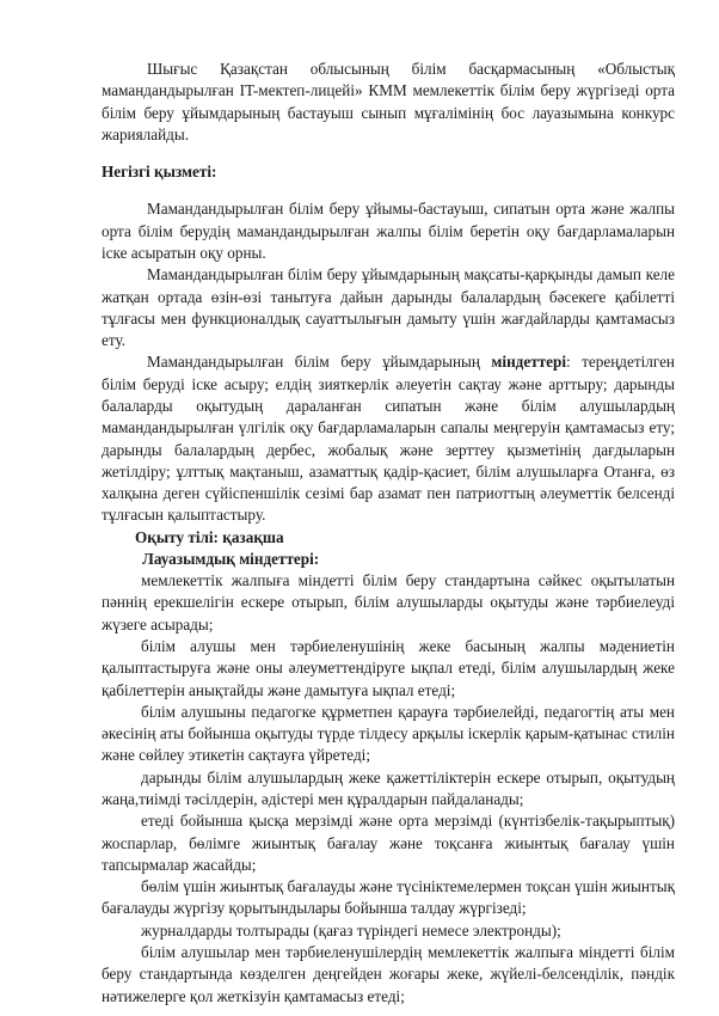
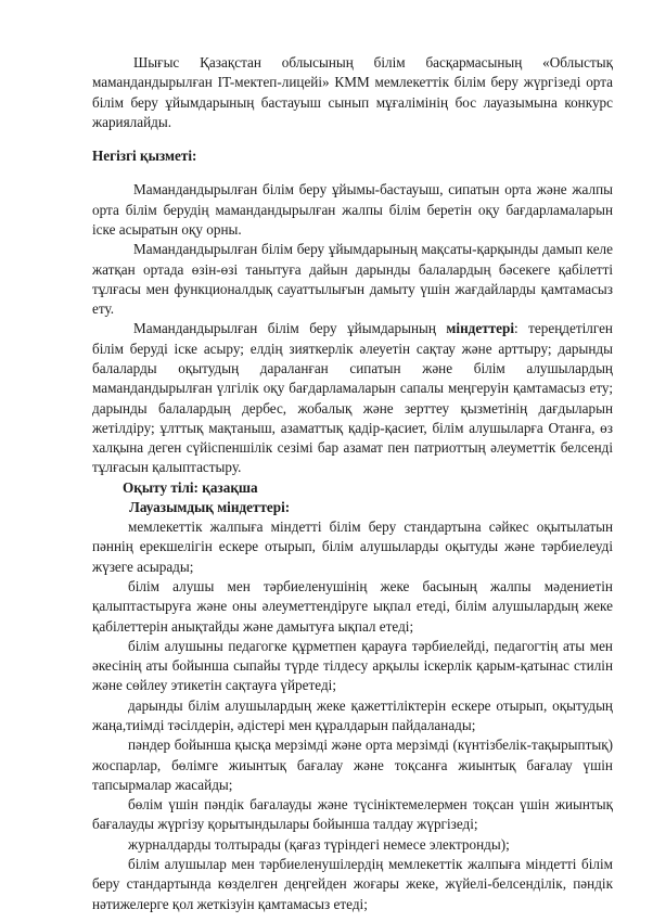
  Шығыс Қазақстан облысының білім басқармасының «Облыстық мамандандырылған IT-мектеп-лицейі» КММ мемлекеттік білім беру жүргізеді орта білім беру ұйымдарының бастауыш сынып мұғалімінің бос лауазымына конкурс жариялайды.
  Негізгі қызметі:
  Мамандандырылған білім беру ұйымы-бастауыш, сипатын орта және жалпы орта білім берудің мамандандырылған жалпы білім беретін оқу бағдарламаларын іске асыратын оқу орны.
  Мамандандырылған білім беру ұйымдарының мақсаты-қарқынды дамып келе жатқан ортада өзін-өзі танытуға дайын дарынды балалардың бәсекеге қабілетті тұлғасы мен функционалдық сауаттылығын дамыту үшін жағдайларды қамтамасыз ету.
  Мамандандырылған білім беру ұйымдарының міндеттері: тереңдетілген білім беруді іске асыру; елдің зияткерлік әлеуетін сақтау және арттыру; дарынды балаларды оқытудың дараланған сипатын және білім алушылардың мамандандырылған үлгілік оқу бағдарламаларын сапалы меңгеруін қамтамасыз ету; дарынды балалардың дербес, жобалық және зерттеу қызметінің дағдыларын жетілдіру; ұлттық мақтаныш, азаматтық қадір-қасиет, білім алушыларға Отанға, өз халқына деген сүйіспеншілік сезімі бар азамат пен патриоттың әлеуметтік белсенді тұлғасын қалыптастыру.
  Оқыту тілі: қазақша
  Лауазымдық міндеттері:
  мемлекеттік жалпыға міндетті білім беру стандартына сәйкес оқытылатын пәннің ерекшелігін ескере отырып, білім алушыларды оқытуды және тәрбиелеуді жүзеге асырады;
  білім алушы мен тәрбиеленушінің жеке басының жалпы мәдениетін қалыптастыруға және оны әлеуметтендіруге ықпал етеді, білім алушылардың жеке қабілеттерін анықтайды және дамытуға ықпал етеді;
- білім алушыны педагогке құрметпен қарауға тәрбиелейді, педагогтің аты мен әкесінің аты бойынша оқытуды түрде тілдесу арқылы іскерлік қарым-қатынас стилін және сөйлеу этикетін сақтауға үйретеді;
+ білім алушыны педагогке құрметпен қарауға тәрбиелейді, педагогтің аты мен әкесінің аты бойынша сыпайы түрде тілдесу арқылы іскерлік қарым-қатынас стилін және сөйлеу этикетін сақтауға үйретеді;
  дарынды білім алушылардың жеке қажеттіліктерін ескере отырып, оқытудың жаңа,тиімді тәсілдерін, әдістері мен құралдарын пайдаланады;
- етеді бойынша қысқа мерзімді және орта мерзімді (күнтізбелік-тақырыптық) жоспарлар, бөлімге жиынтық бағалау және тоқсанға жиынтық бағалау үшін тапсырмалар жасайды;
+ пәндер бойынша қысқа мерзімді және орта мерзімді (күнтізбелік-тақырыптық) жоспарлар, бөлімге жиынтық бағалау және тоқсанға жиынтық бағалау үшін тапсырмалар жасайды;
- бөлім үшін жиынтық бағалауды және түсініктемелермен тоқсан үшін жиынтық бағалауды жүргізу қорытындылары бойынша талдау жүргізеді;
+ бөлім үшін пәндік бағалауды және түсініктемелермен тоқсан үшін жиынтық бағалауды жүргізу қорытындылары бойынша талдау жүргізеді;
  журналдарды толтырады (қағаз түріндегі немесе электронды);
  білім алушылар мен тәрбиеленушілердің мемлекеттік жалпыға міндетті білім беру стандартында көзделген деңгейден жоғары жеке, жүйелі-белсенділік, пәндік нәтижелерге қол жеткізуін қамтамасыз етеді;
